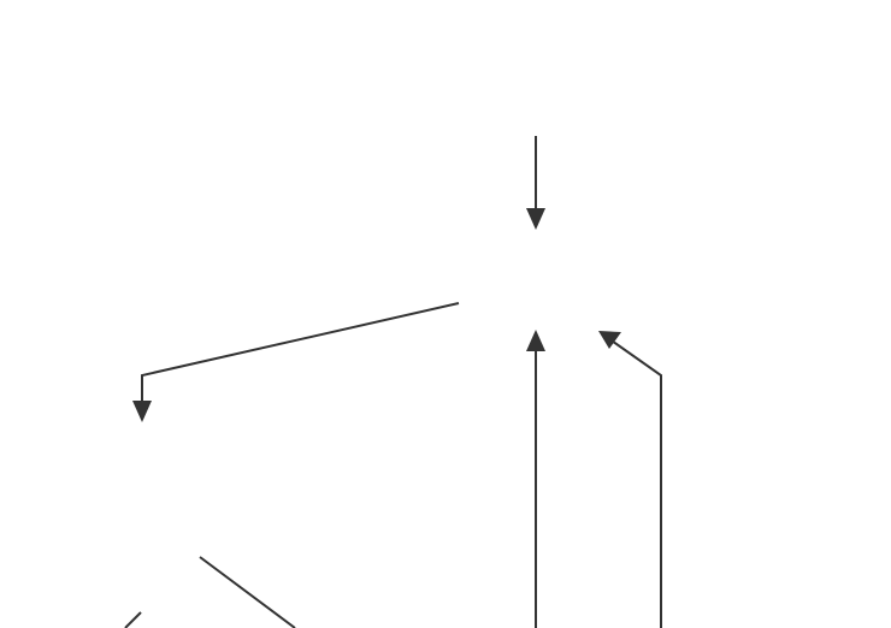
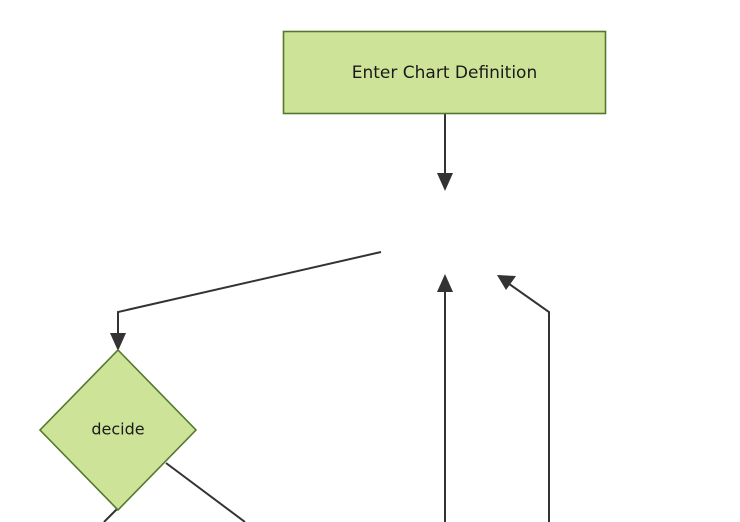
+ Enter Chart Definition
+ decide
